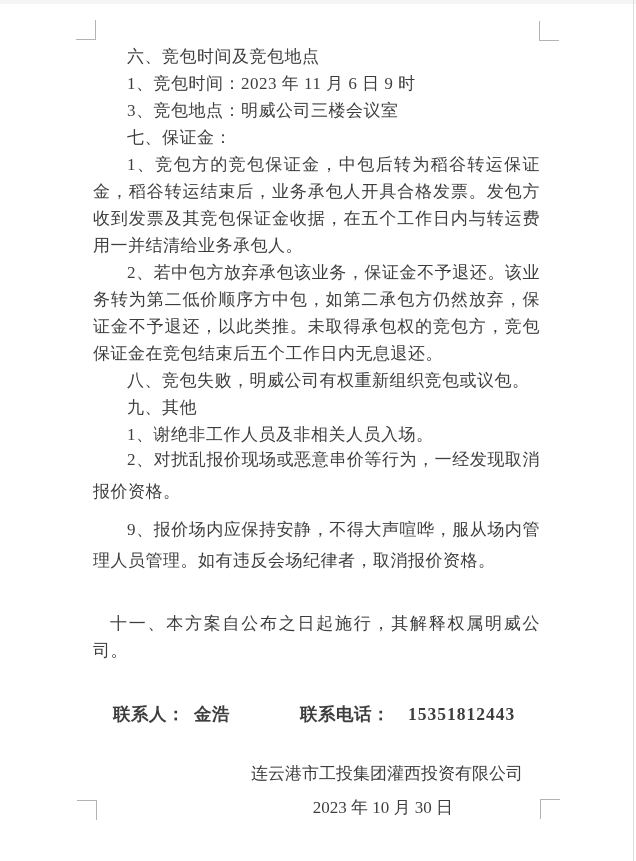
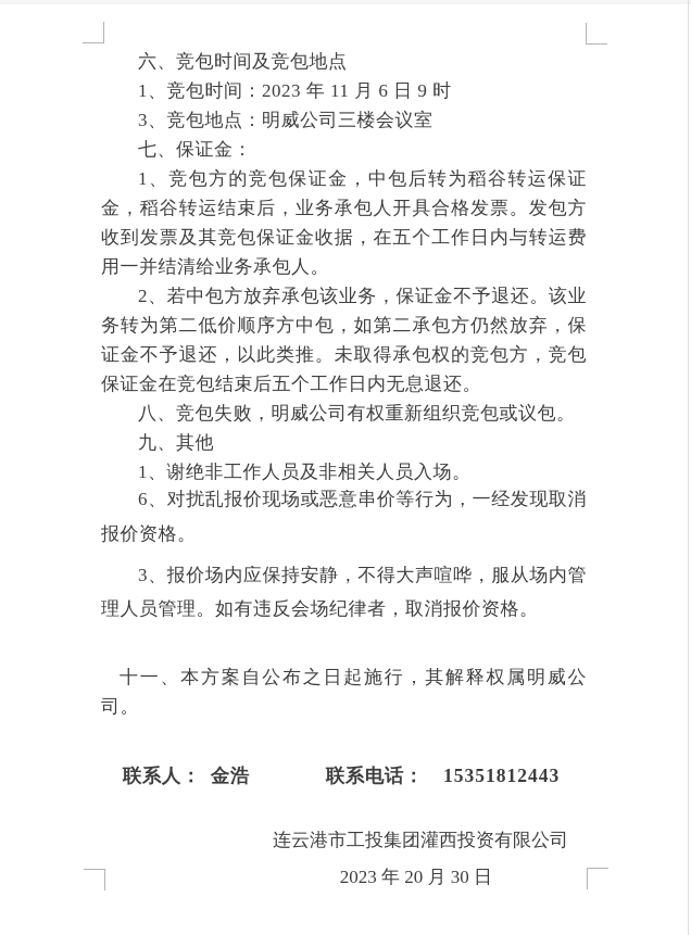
  六、竞包时间及竞包地点
  1、竞包时间：2023 年 11 月 6 日 9 时
  3、竞包地点：明威公司三楼会议室
  七、保证金：
  1、竞包方的竞包保证金，中包后转为稻谷转运保证金，稻谷转运结束后，业务承包人开具合格发票。发包方收到发票及其竞包保证金收据，在五个工作日内与转运费用一并结清给业务承包人。
  2、若中包方放弃承包该业务，保证金不予退还。该业务转为第二低价顺序方中包，如第二承包方仍然放弃，保证金不予退还，以此类推。未取得承包权的竞包方，竞包保证金在竞包结束后五个工作日内无息退还。
  八、竞包失败，明威公司有权重新组织竞包或议包。
  九、其他
  1、谢绝非工作人员及非相关人员入场。
- 2、对扰乱报价现场或恶意串价等行为，一经发现取消报价资格。
+ 6、对扰乱报价现场或恶意串价等行为，一经发现取消报价资格。
- 9、报价场内应保持安静，不得大声喧哗，服从场内管理人员管理。如有违反会场纪律者，取消报价资格。
+ 3、报价场内应保持安静，不得大声喧哗，服从场内管理人员管理。如有违反会场纪律者，取消报价资格。
  十一、本方案自公布之日起施行，其解释权属明威公司。
  联系人： 金浩 联系电话： 15351812443
  连云港市工投集团灌西投资有限公司
- 2023 年 10 月 30 日
+ 2023 年 20 月 30 日
